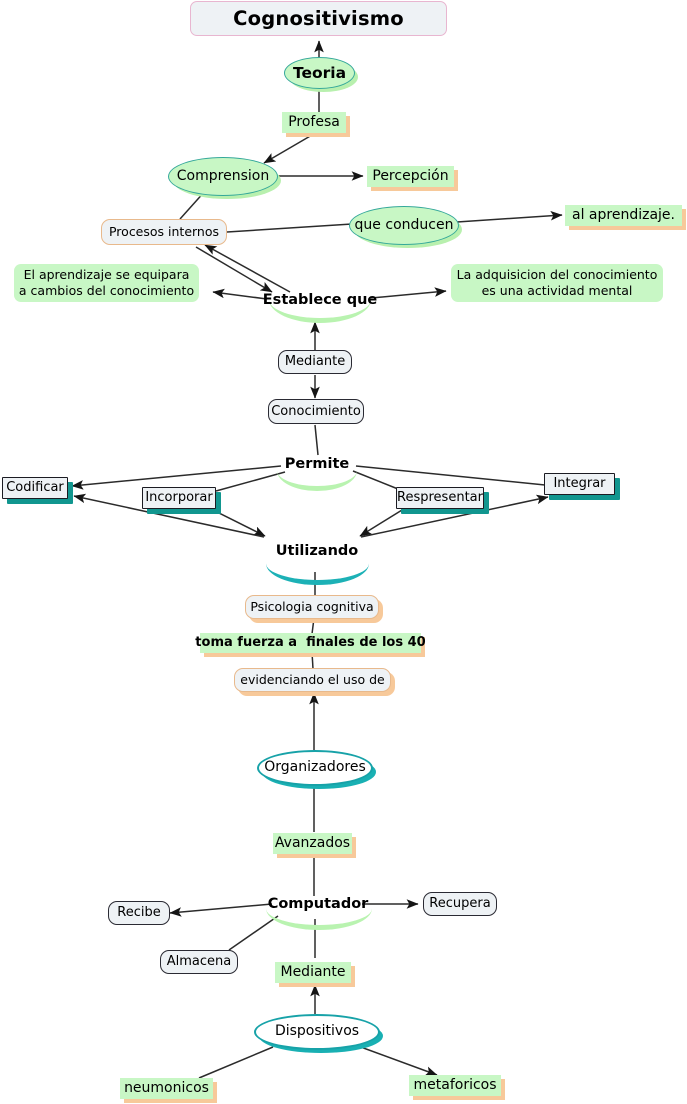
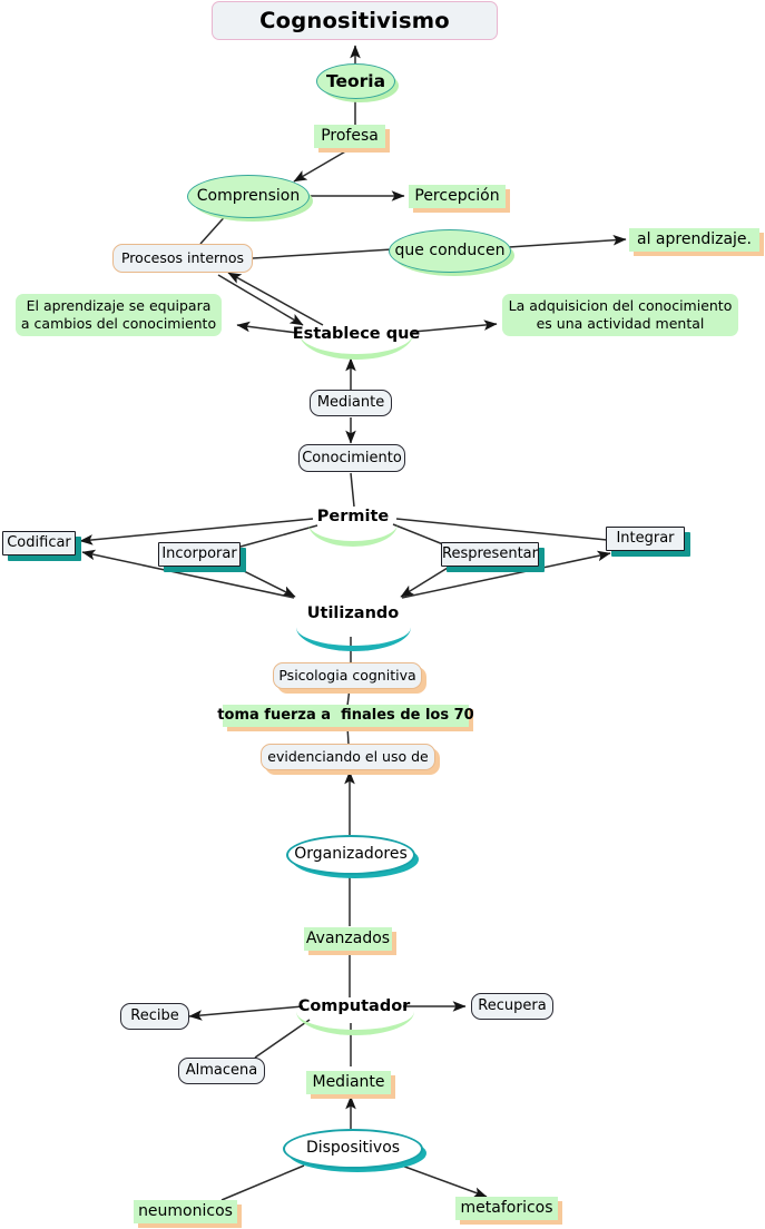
  Cognositivismo
  Teoria
  Profesa
  Comprension
  Percepción
  Procesos internos
  que conducen
  al aprendizaje.
  El aprendizaje se equipara
  a cambios del conocimiento
  Establece que
  La adquisicion del conocimiento
  es una actividad mental
  Mediante
  Conocimiento
  Permite
  Codificar
  Incorporar
  Respresentar
  Integrar
  Utilizando
  Psicologia cognitiva
- toma fuerza a finales de los 40
+ toma fuerza a finales de los 70
  evidenciando el uso de
  Organizadores
  Avanzados
  Computador
  Recibe
  Recupera
  Almacena
  Mediante
  Dispositivos
  neumonicos
  metaforicos
